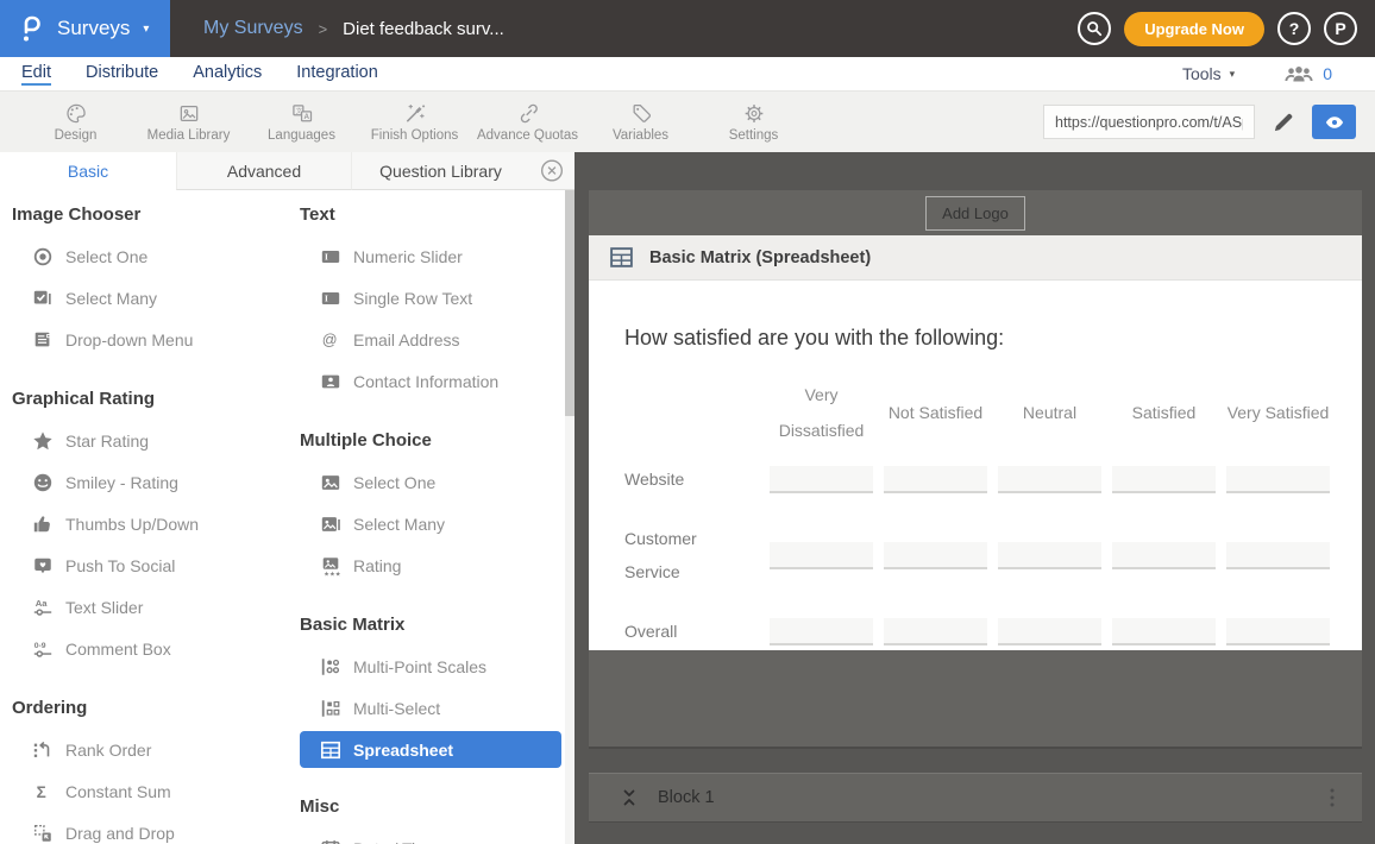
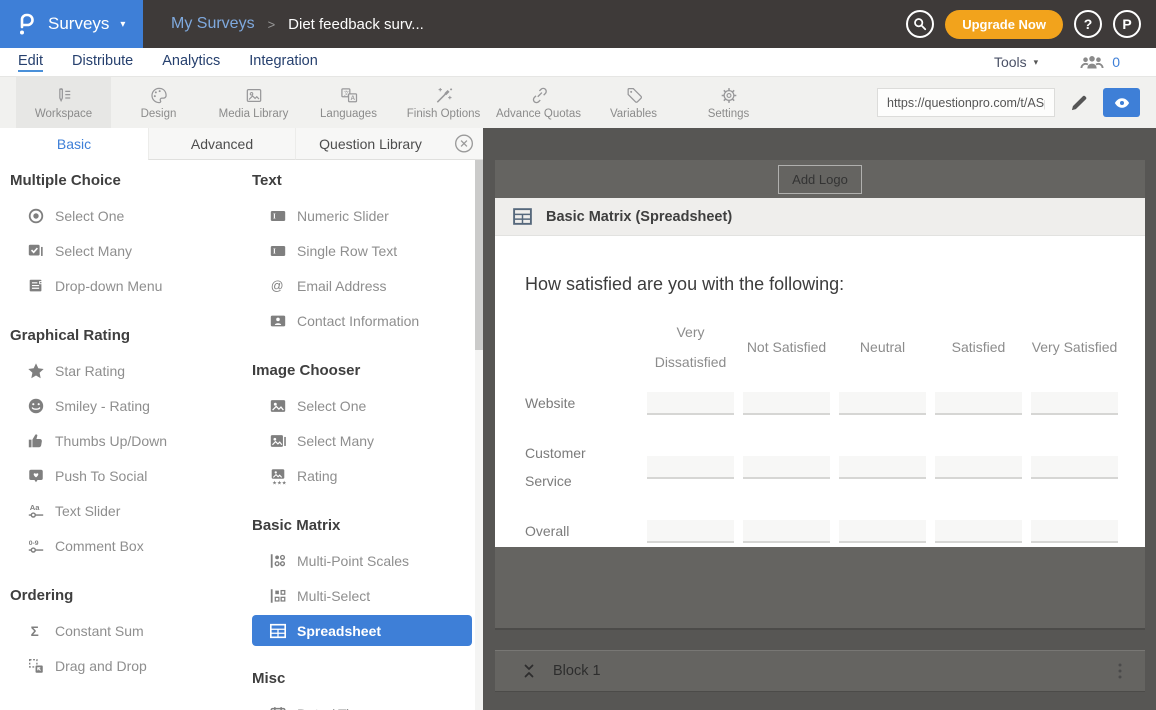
  Surveys
  ▾
  My Surveys
  >
  Diet feedback surv...
  Upgrade Now
  ?
  P
  Edit
  Distribute
  Analytics
  Integration
  Tools
  ▾
  0
+ Workspace
  Design
  Media Library
  Languages
  Finish Options
  Advance Quotas
  Variables
  Settings
  https://questionpro.com/t/AS
  Basic
  Advanced
  Question Library
- Image Chooser
+ Multiple Choice
  Select One
  Select Many
  Drop-down Menu
  Graphical Rating
  Star Rating
  Smiley - Rating
  Thumbs Up/Down
  Push To Social
  Aa
  Text Slider
  Comment Box
  Ordering
- Rank Order
  Σ
  Constant Sum
  Drag and Drop
  Text
  I
  Numeric Slider
  I
  Single Row Text
  @
  Email Address
  Contact Information
- Multiple Choice
+ Image Chooser
  Select One
  Select Many
  Rating
  Basic Matrix
  Multi-Point Scales
  Multi-Select
  Spreadsheet
  Misc
  Add Logo
  Basic Matrix (Spreadsheet)
  How satisfied are you with the following:
  Very Dissatisfied
  Not Satisfied
  Neutral
  Satisfied
  Very Satisfied
  Website
  Customer Service
  Overall
  Block 1
